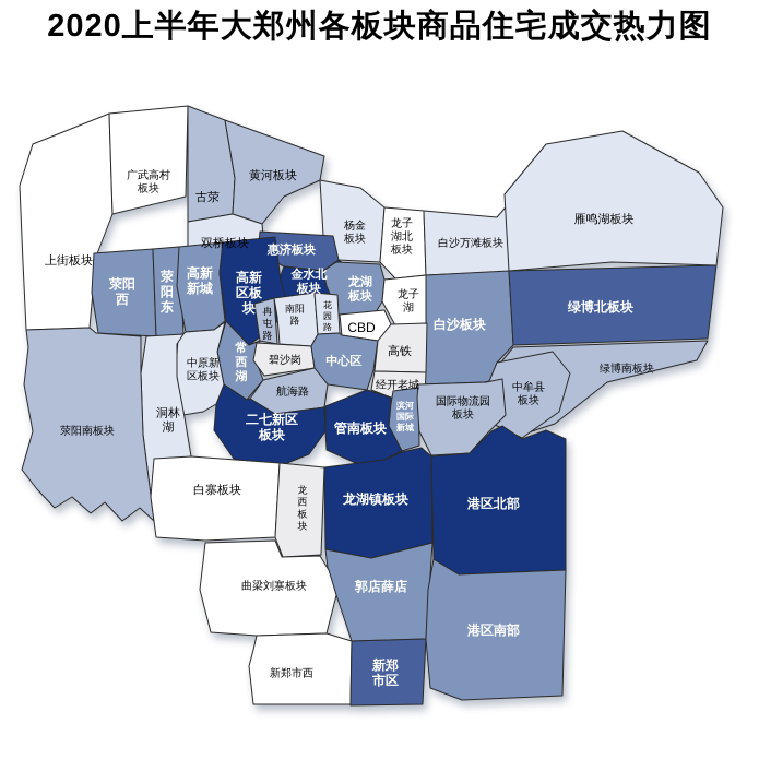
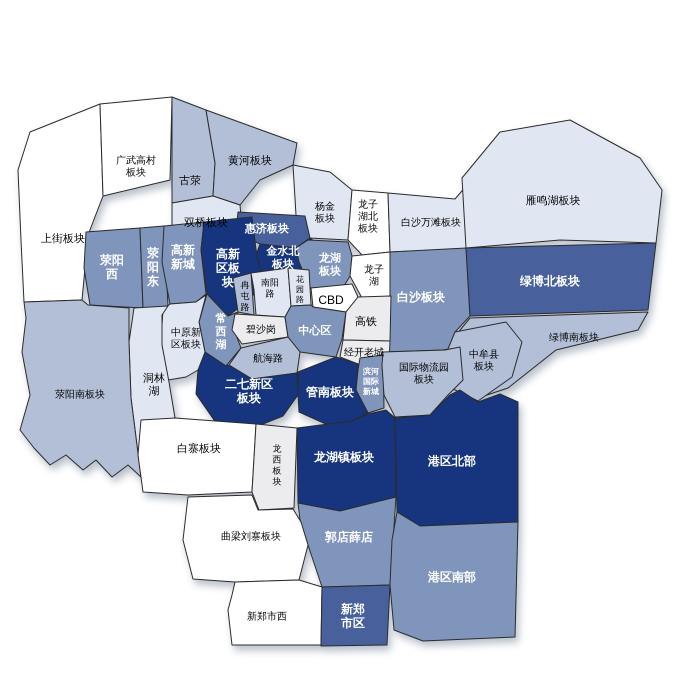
- 2020上半年大郑州各板块商品住宅成交热力图
  上街板块
  广武高村板块
  古荥
  黄河板块
  双桥板块
  杨金板块
  龙子湖北板块
  白沙万滩板块
  雁鸣湖板块
  惠济板块
  金水北板块
  荥阳西
  荥阳东
  高新新城
  高新区板块
  龙湖板块
  龙子湖
  白沙板块
  绿博北板块
  绿博南板块
  中牟县板块
  冉屯路
  南阳路
  花园路
  CBD
  常西湖
  碧沙岗
  中心区
  高铁
  经开老城
  航海路
  滨河国际新城
  国际物流园板块
  二七新区板块
  管南板块
  中原新区板块
  洞林湖
  荥阳南板块
  白寨板块
  龙西板块
  龙湖镇板块
  港区北部
  郭店薛店
  港区南部
  曲梁刘寨板块
  新郑市西
  新郑市区
